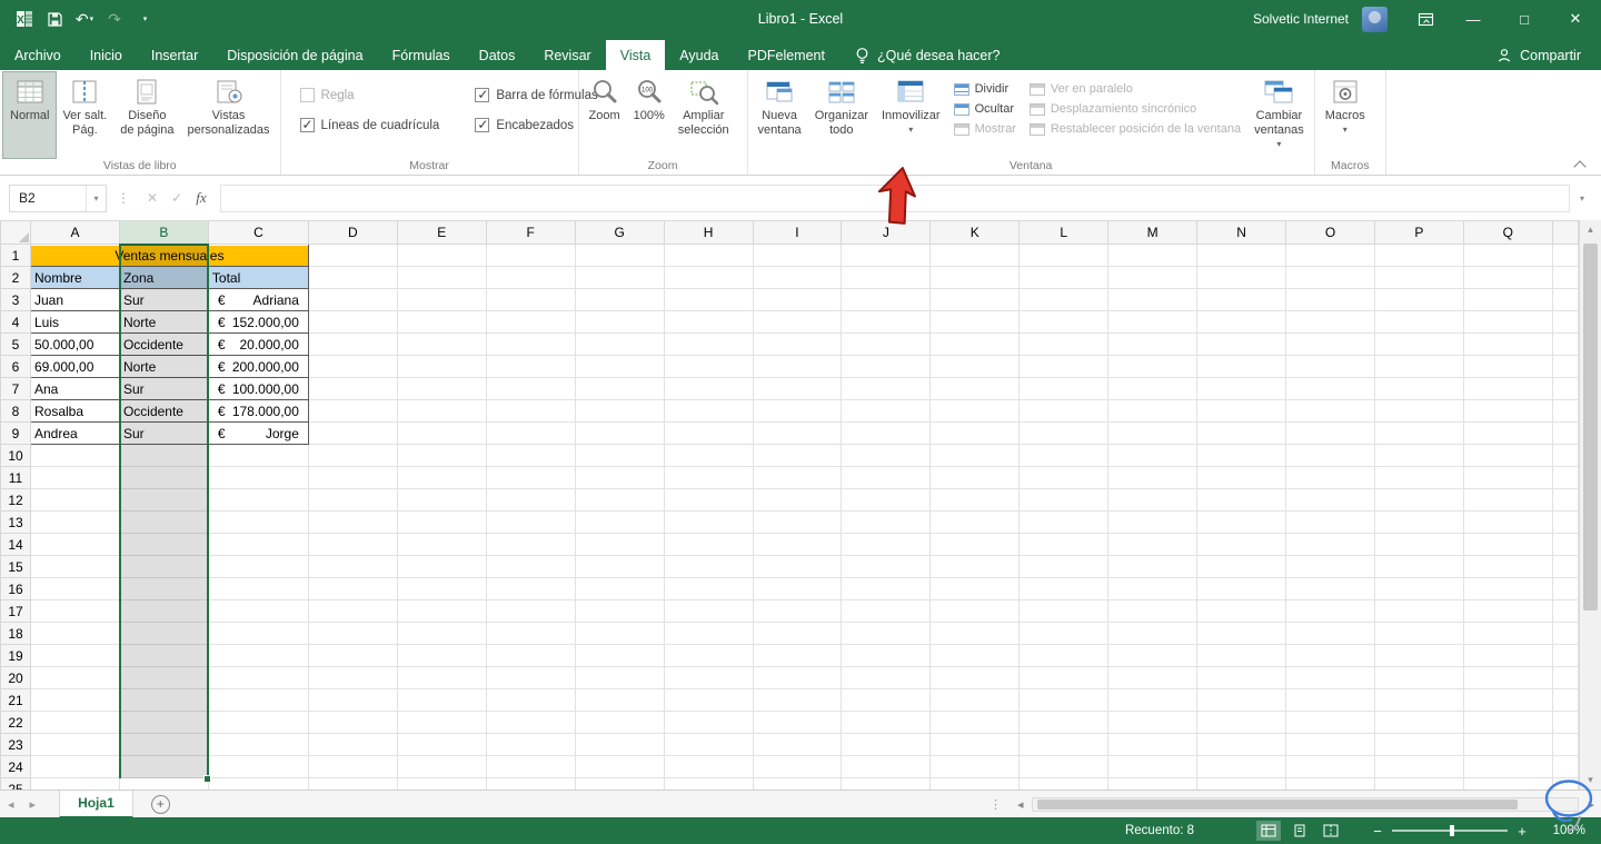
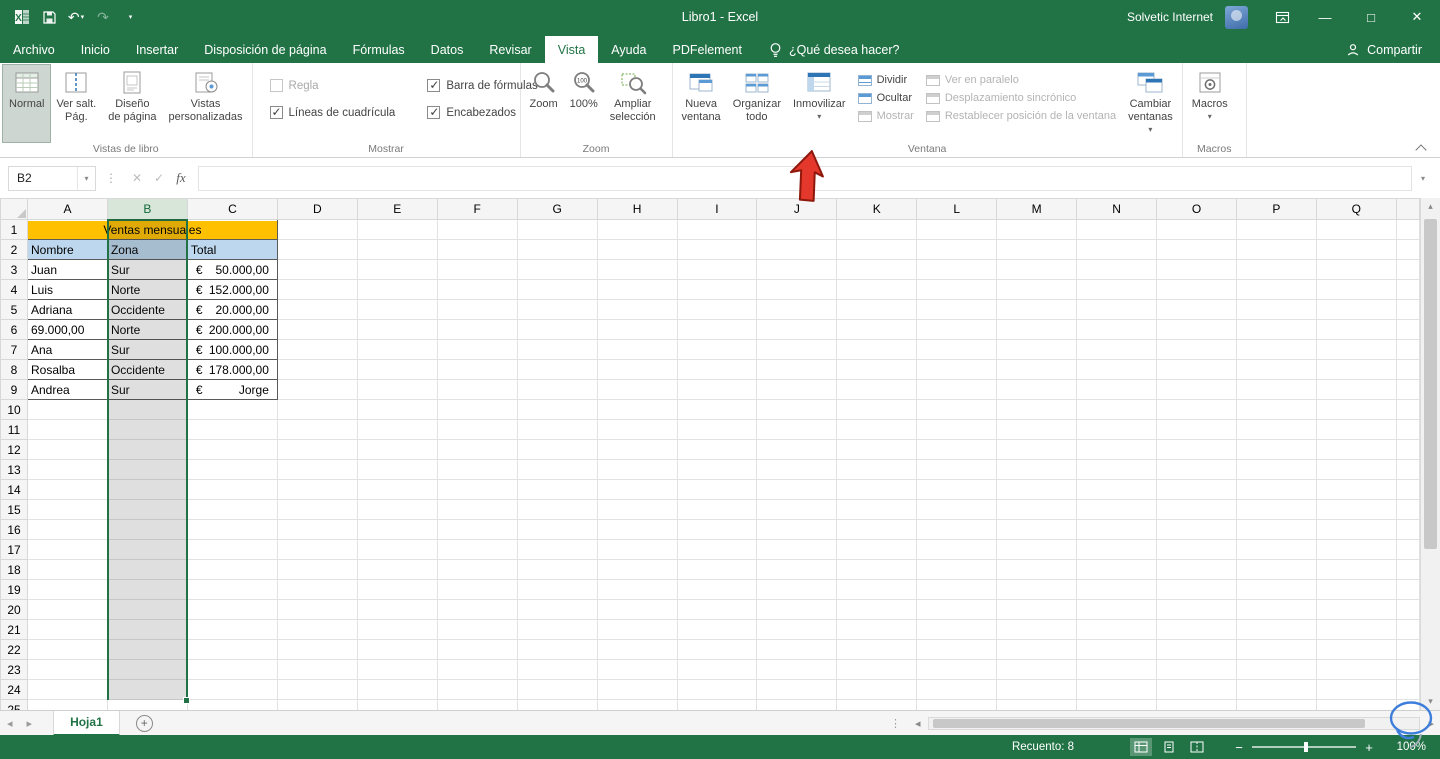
  X
  ↶
  ↷
  Libro1 - Excel
  Solvetic Internet
  —
  □
  ✕
  Archivo
  Inicio
  Insertar
  Disposición de página
  Fórmulas
  Datos
  Revisar
  Vista
  Ayuda
  PDFelement
  ¿Qué desea hacer?
  Compartir
  Normal
  Ver salt.
  Pág.
  Diseño
  de página
  Vistas
  personalizadas
  Vistas de libro
  Regla
  Líneas de cuadrícula
  Barra de fórmulas
  Encabezados
  Mostrar
  Zoom
  100%
  Ampliar
  selección
  Zoom
  Nueva
  ventana
  Organizar
  todo
  Inmovilizar
  ▾
  Dividir
  Ocultar
  Mostrar
  Ver en paralelo
  Desplazamiento sincrónico
  Restablecer posición de la ventana
  Cambiar
  ventanas
  ▾
  Ventana
  Macros
  ▾
  Macros
  B2
  ▾
  ⋮
  ✕
  ✓
  fx
  ▾
  	A	B	C	D	E	F	G	H	I	J	K	L	M	N	O	P	Q
  1	Ventas mensuales
  2	Nombre	Zona	Total
- 3	Juan	Sur	€ Adriana
+ 3	Juan	Sur	€ 50.000,00
  4	Luis	Norte	€ 152.000,00
- 5	50.000,00	Occidente	€ 20.000,00
+ 5	Adriana	Occidente	€ 20.000,00
  6	69.000,00	Norte	€ 200.000,00
  7	Ana	Sur	€ 100.000,00
  8	Rosalba	Occidente	€ 178.000,00
  9	Andrea	Sur	€ Jorge
  10
  11
  12
  13
  14
  15
  16
  17
  18
  19
  20
  21
  22
  23
  24
  ▴
  ▾
  ◂
  ▸
  Hoja1
  +
  ⋮
  ◂
  ▸
  Recuento: 8
  −
  +
  10%
